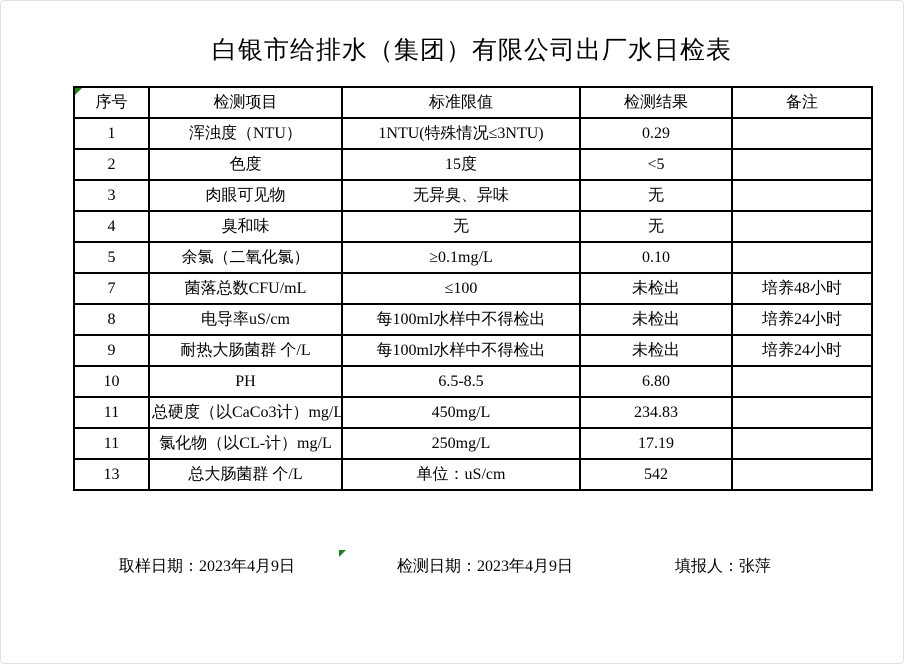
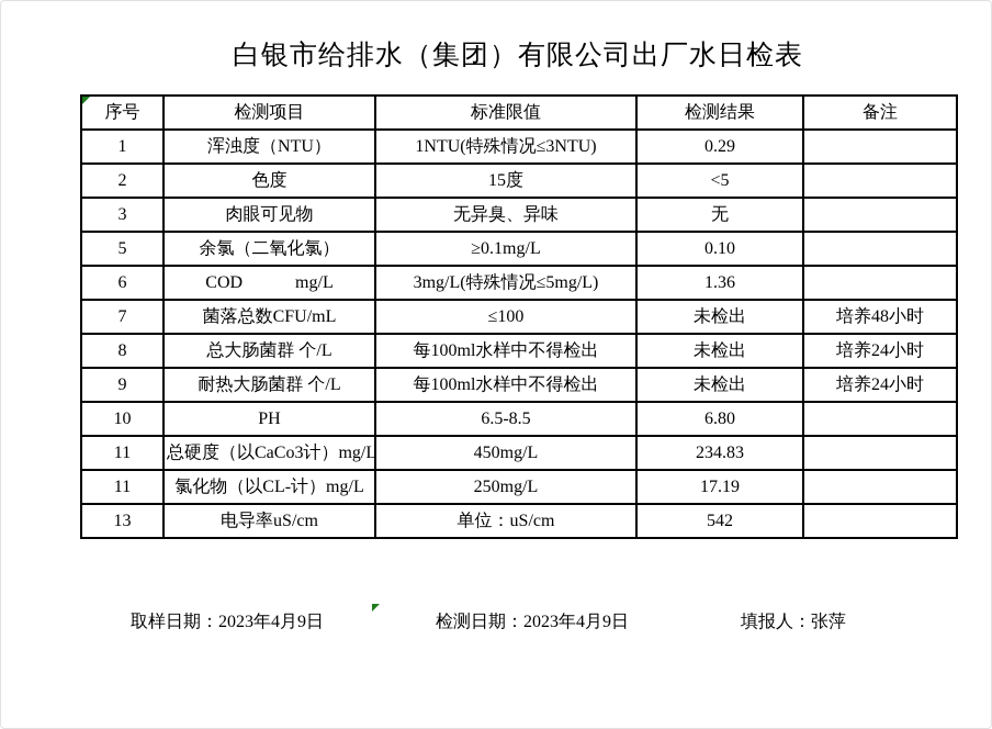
  白银市给排水（集团）有限公司出厂水日检表
  序号	检测项目	标准限值	检测结果	备注
  1	浑浊度（NTU）	1NTU(特殊情况≤3NTU)	0.29
  2	色度	15度	<5
  3	肉眼可见物	无异臭、异味	无
- 4	臭和味	无	无
  5	余氯（二氧化氯）	≥0.1mg/L	0.10
+ 6	COD mg/L	3mg/L(特殊情况≤5mg/L)	1.36
  7	菌落总数CFU/mL	≤100	未检出	培养48小时
- 8	电导率uS/cm	每100ml水样中不得检出	未检出	培养24小时
+ 8	总大肠菌群 个/L	每100ml水样中不得检出	未检出	培养24小时
  9	耐热大肠菌群 个/L	每100ml水样中不得检出	未检出	培养24小时
  10	PH	6.5-8.5	6.80
  11	总硬度（以CaCo3计）mg/L	450mg/L	234.83
  11	氯化物（以CL-计）mg/L	250mg/L	17.19
- 13	总大肠菌群 个/L	单位：uS/cm	542
+ 13	电导率uS/cm	单位：uS/cm	542
  取样日期：2023年4月9日
  检测日期：2023年4月9日
  填报人：张萍
